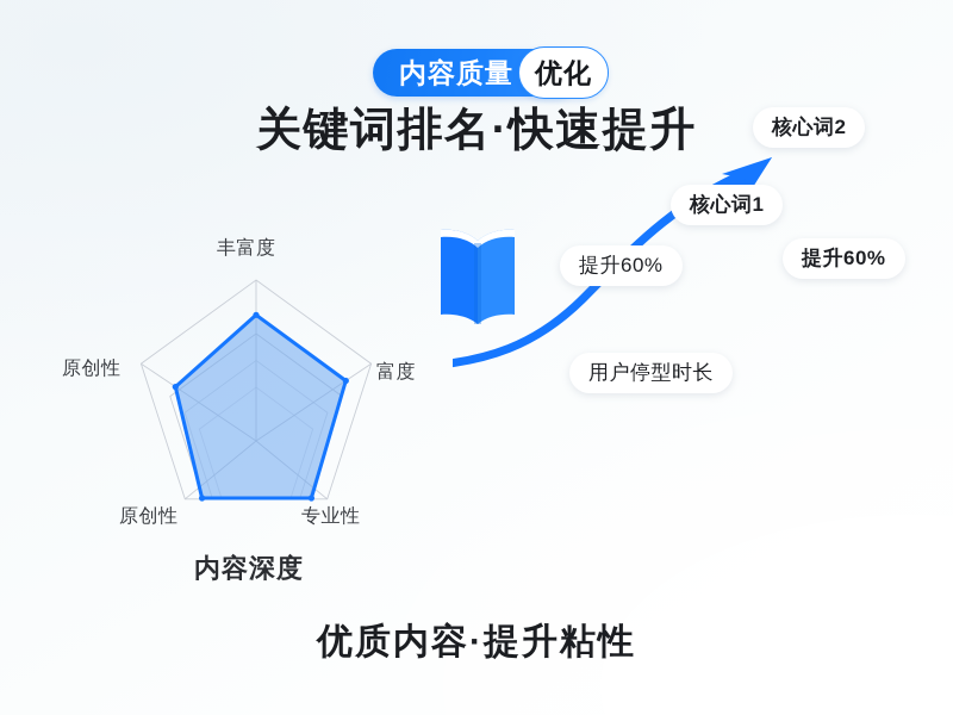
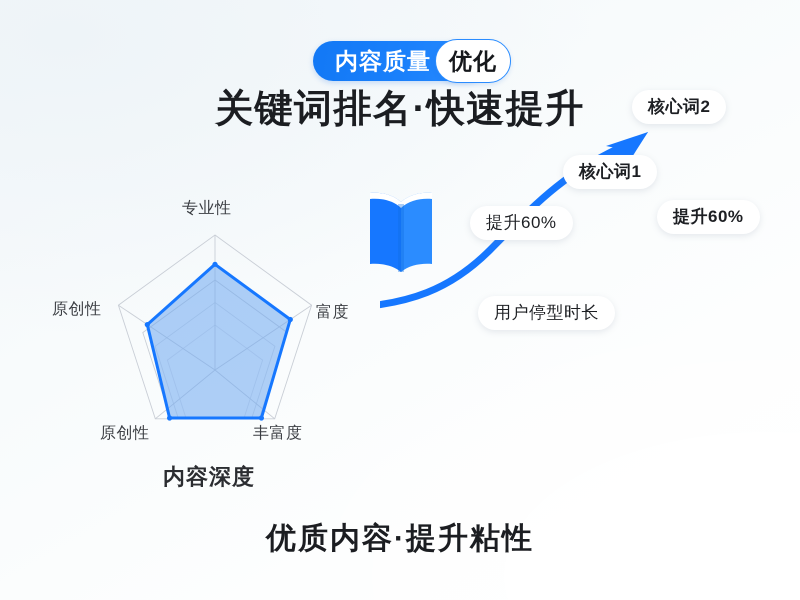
  内容质量
  优化
  关键词排名·快速提升
- 丰富度
+ 专业性
  富度
- 专业性
+ 丰富度
  原创性
  原创性
  核心词2
  核心词1
  提升60%
  提升60%
  用户停型时长
  内容深度
  优质内容·提升粘性
